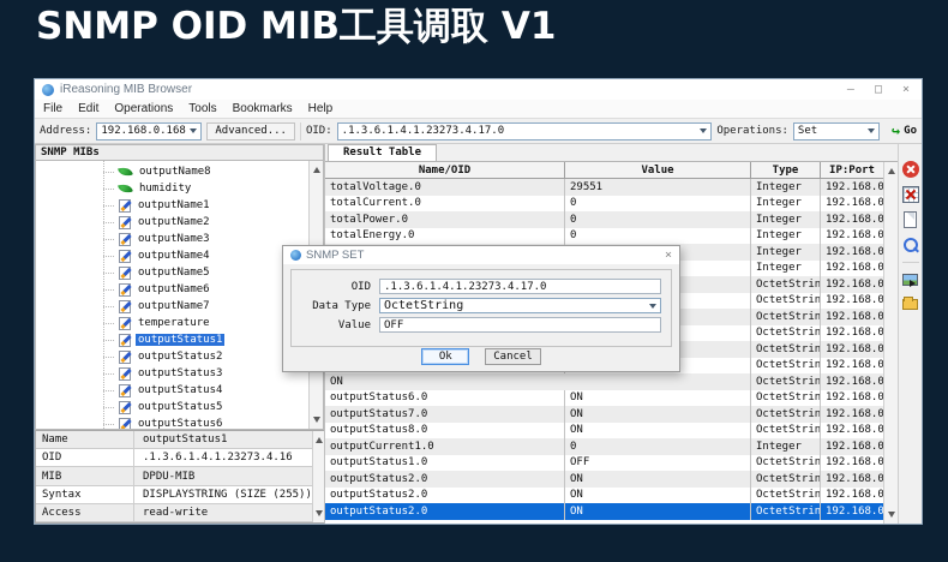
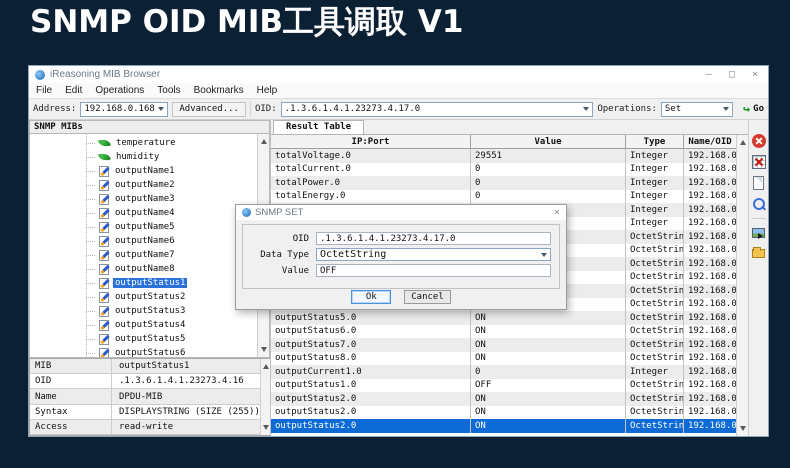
  SNMP OID MIB工具调取 V1
  iReasoning MIB Browser
  –
  □
  ×
  File
  Edit
  Operations
  Tools
  Bookmarks
  Help
  Address:
  192.168.0.168
  Advanced...
  OID:
  .1.3.6.1.4.1.23273.4.17.0
  Operations:
  Set
  ↪
  Go
  SNMP MIBs
- outputName8
+ temperature
  humidity
  outputName1
  outputName2
  outputName3
  outputName4
  outputName5
  outputName6
  outputName7
- temperature
+ outputName8
  outputStatus1
  outputStatus2
  outputStatus3
  outputStatus4
  outputStatus5
  outputStatus6
- Name
+ MIB
  outputStatus1
  OID
  .1.3.6.1.4.1.23273.4.16
- MIB
+ Name
  DPDU-MIB
  Syntax
  DISPLAYSTRING (SIZE (255))
  Access
  read-write
  Result Table
- Name/OID
+ IP:Port
  Value
  Type
- IP:Port
+ Name/OID
  totalVoltage.0
  29551
  Integer
  192.168.0
  totalCurrent.0
  0
  Integer
  192.168.0
  totalPower.0
  0
  Integer
  192.168.0
  totalEnergy.0
  0
  Integer
  192.168.0
  Integer
  192.168.0
  Integer
  192.168.0
  OctetStrin
  192.168.0
  OctetStrin
  192.168.0
  OctetStrin
  192.168.0
  OctetStrin
  192.168.0
  OctetStrin
  192.168.0
  OctetStrin
  192.168.0
+ outputStatus5.0
  ON
  OctetStrin
  192.168.0
  outputStatus6.0
  ON
  OctetStrin
  192.168.0
  outputStatus7.0
  ON
  OctetStrin
  192.168.0
  outputStatus8.0
  ON
  OctetStrin
  192.168.0
  outputCurrent1.0
  0
  Integer
  192.168.0
  outputStatus1.0
  OFF
  OctetStrin
  192.168.0
  outputStatus2.0
  ON
  OctetStrin
  192.168.0
  outputStatus2.0
  ON
  OctetStrin
  192.168.0
  outputStatus2.0
  ON
  OctetStrin
  192.168.0
  SNMP SET
  ×
  OID
  .1.3.6.1.4.1.23273.4.17.0
  Data Type
  OctetString
  Value
  OFF
  Ok
  Cancel
